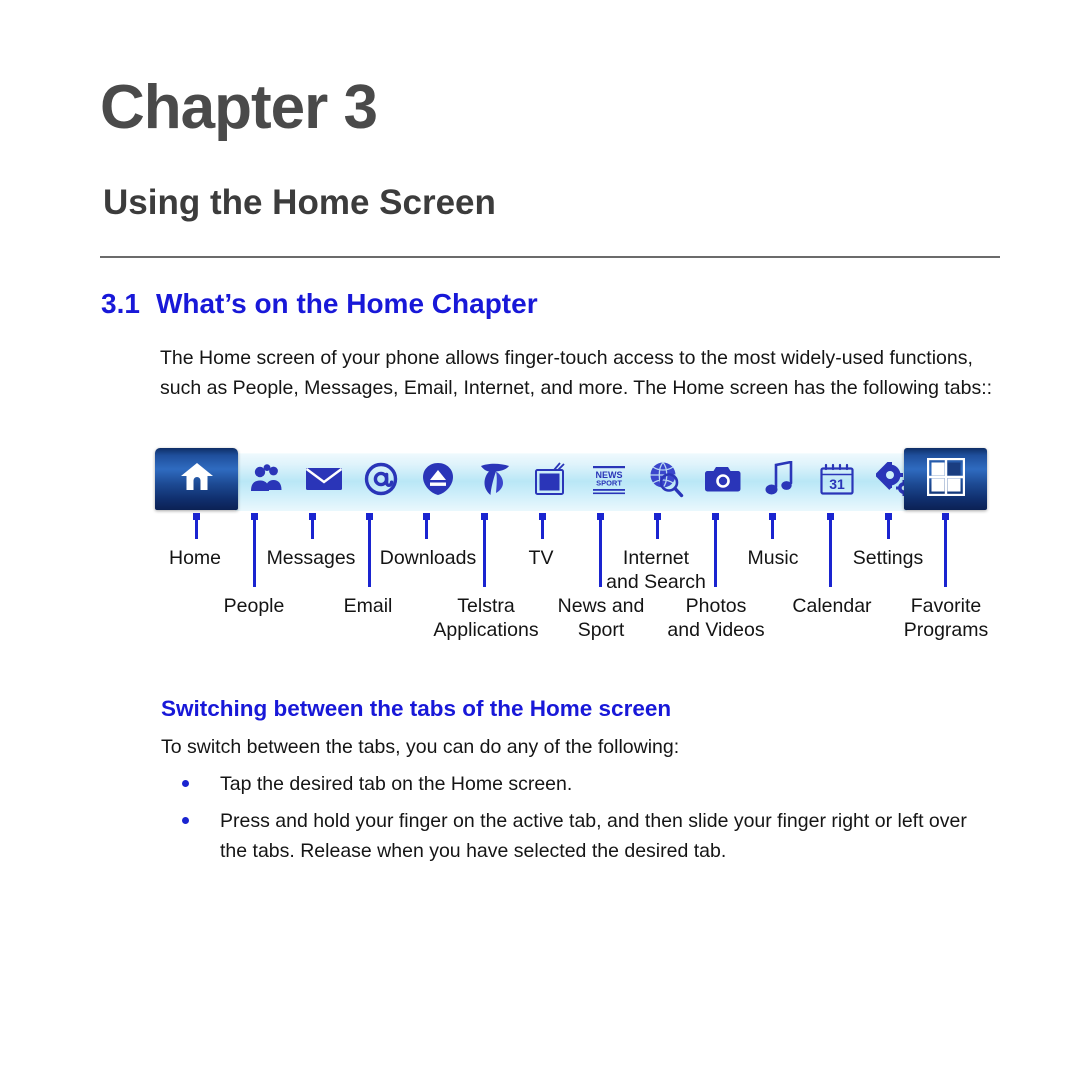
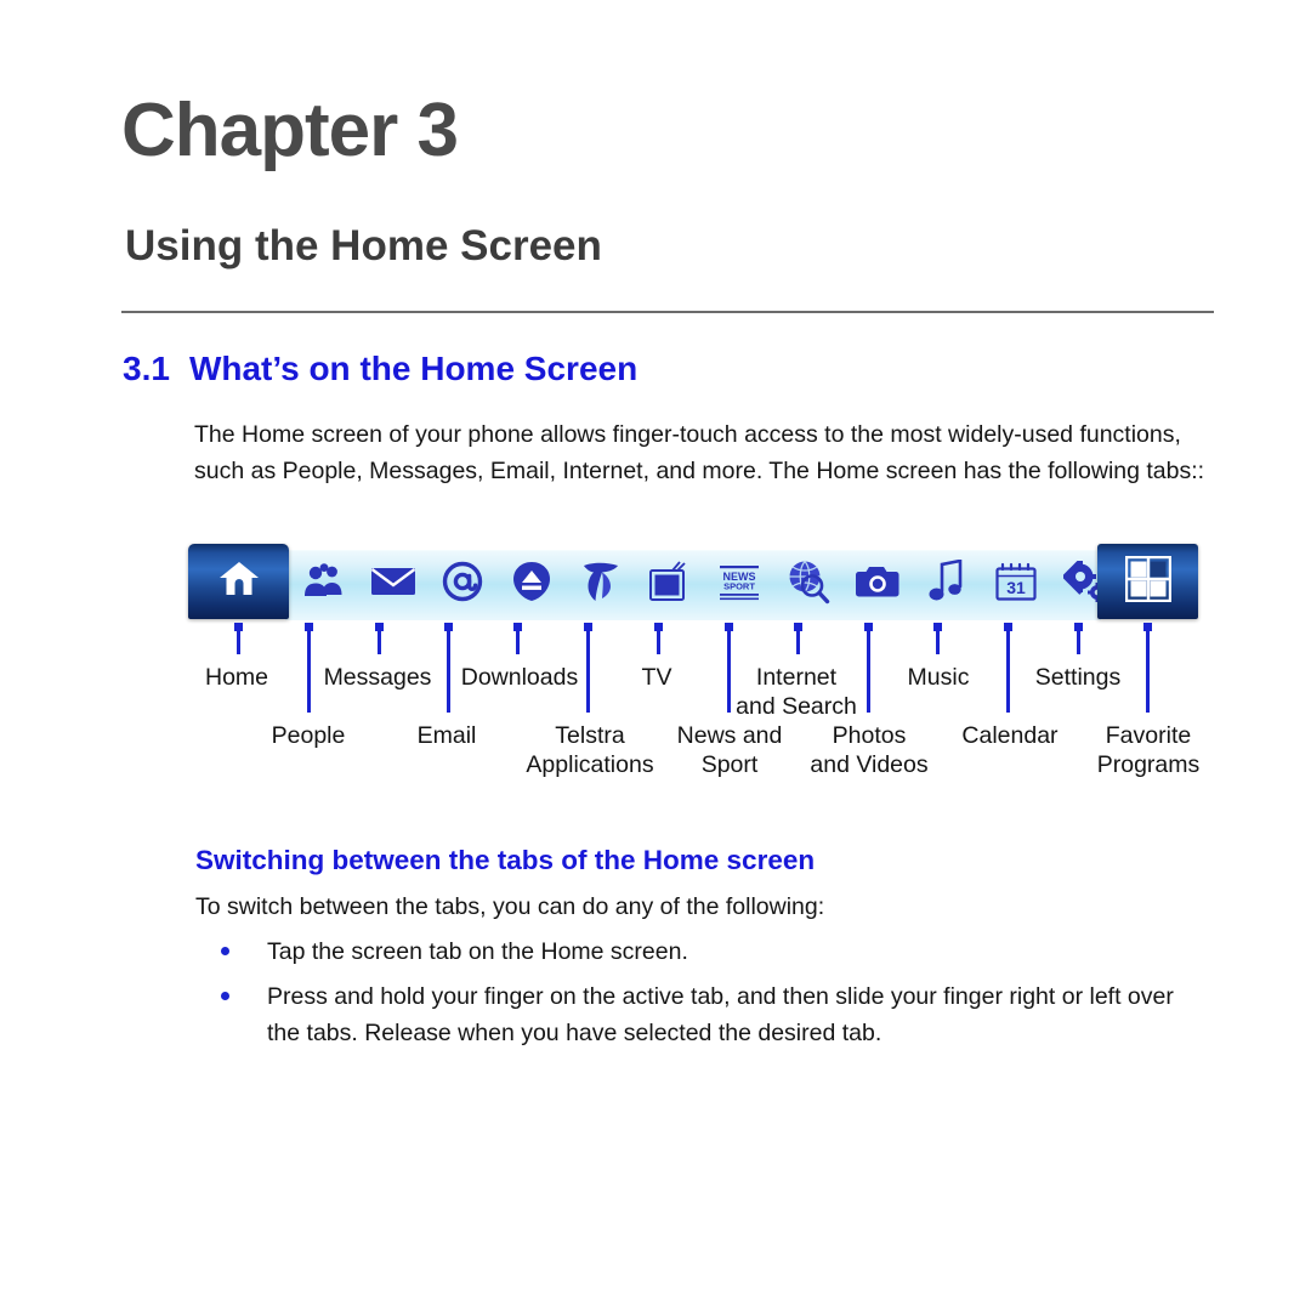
  Chapter 3
  Using the Home Screen
- 3.1 What’s on the Home Chapter
+ 3.1 What’s on the Home Screen
  The Home screen of your phone allows finger-touch access to the most widely-used functions, such as People, Messages, Email, Internet, and more. The Home screen has the following tabs::
  NEWS
  SPORT
  31
  Home
  Messages
  Downloads
  TV
  Internet
  and Search
  Music
  Settings
  People
  Email
  Telstra
  Applications
  News and
  Sport
  Photos
  and Videos
  Calendar
  Favorite
  Programs
  Switching between the tabs of the Home screen
  To switch between the tabs, you can do any of the following:
- Tap the desired tab on the Home screen.
+ Tap the screen tab on the Home screen.
  Press and hold your finger on the active tab, and then slide your finger right or left over the tabs. Release when you have selected the desired tab.
